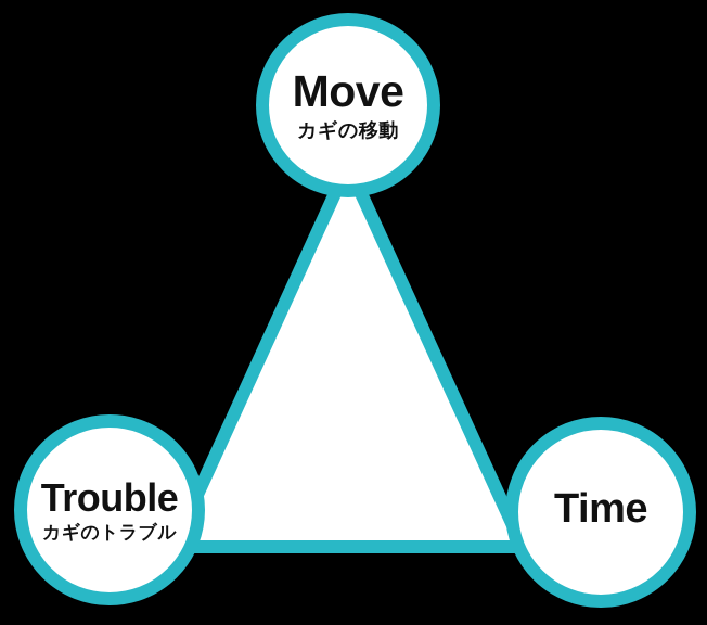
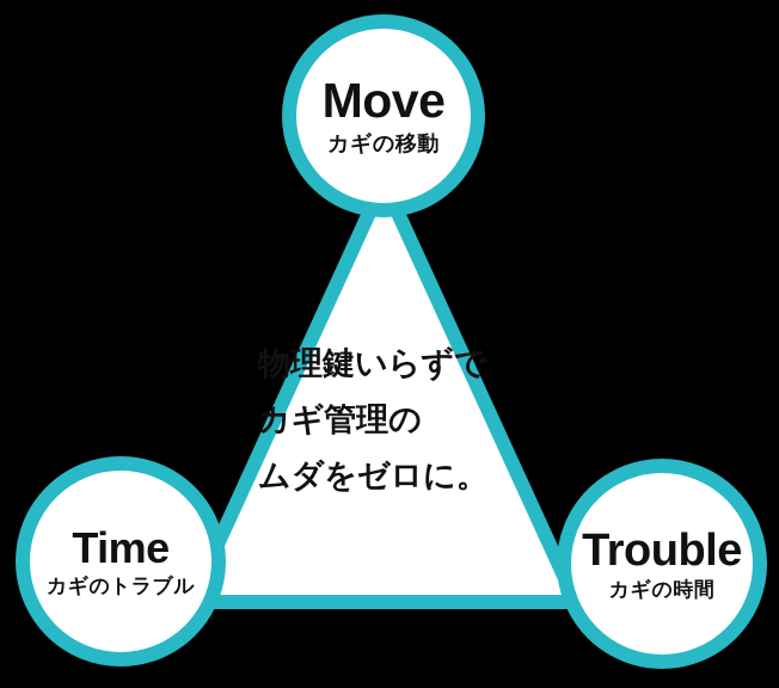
  Move
  カギの移動
- Trouble
+ Time
  カギのトラブル
- Time
+ Trouble
+ カギの時間
+ 物理鍵いらずで
+ カギ管理の
+ ムダをゼロに。
